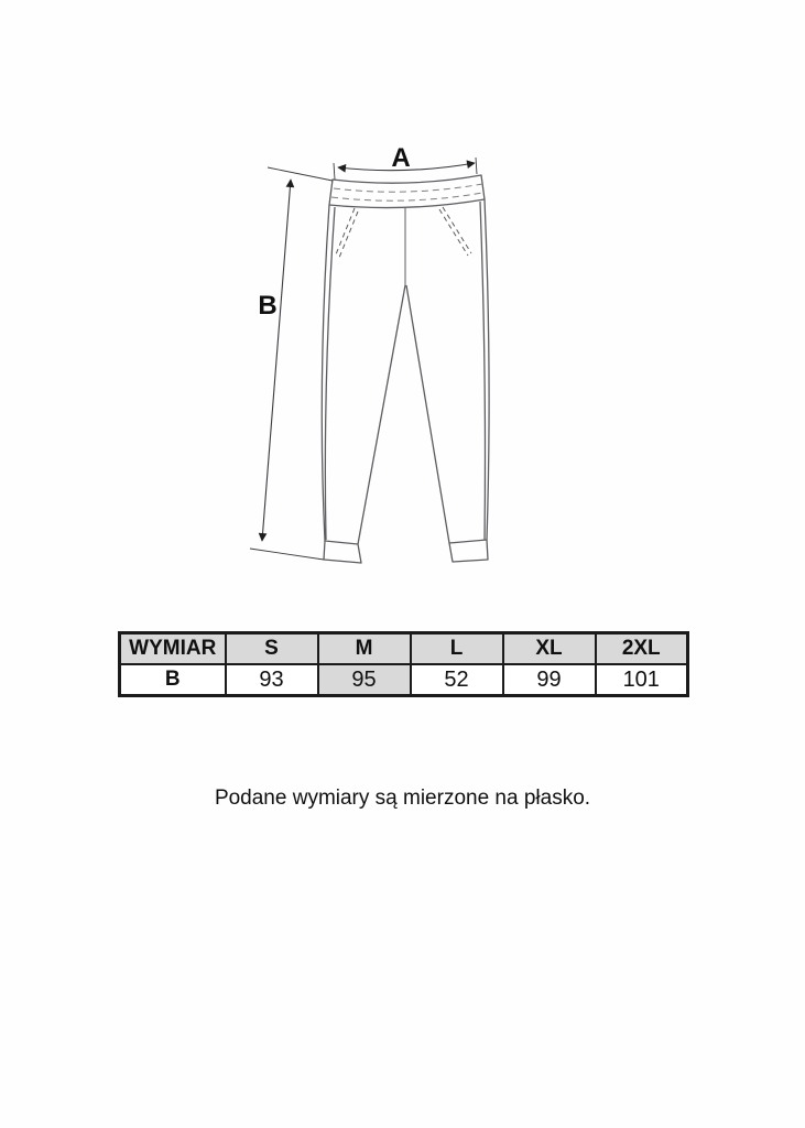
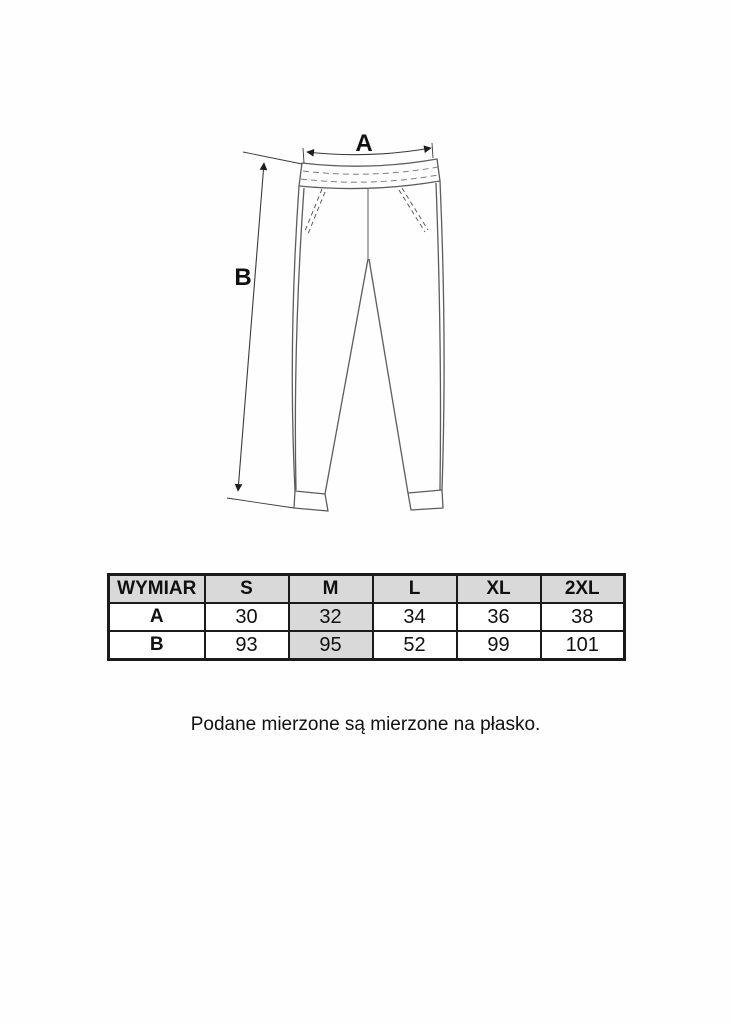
  A
  B
  WYMIAR	S	M	L	XL	2XL
+ A	30	32	34	36	38
  B	93	95	52	99	101
- Podane wymiary są mierzone na płasko.
+ Podane mierzone są mierzone na płasko.
